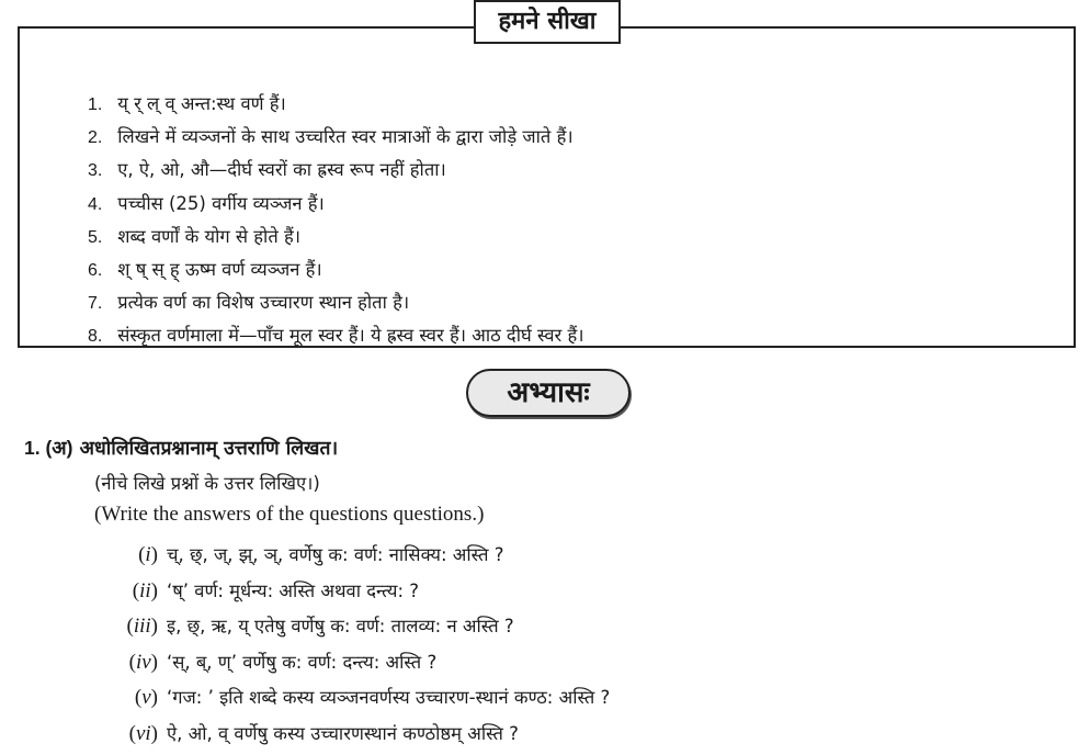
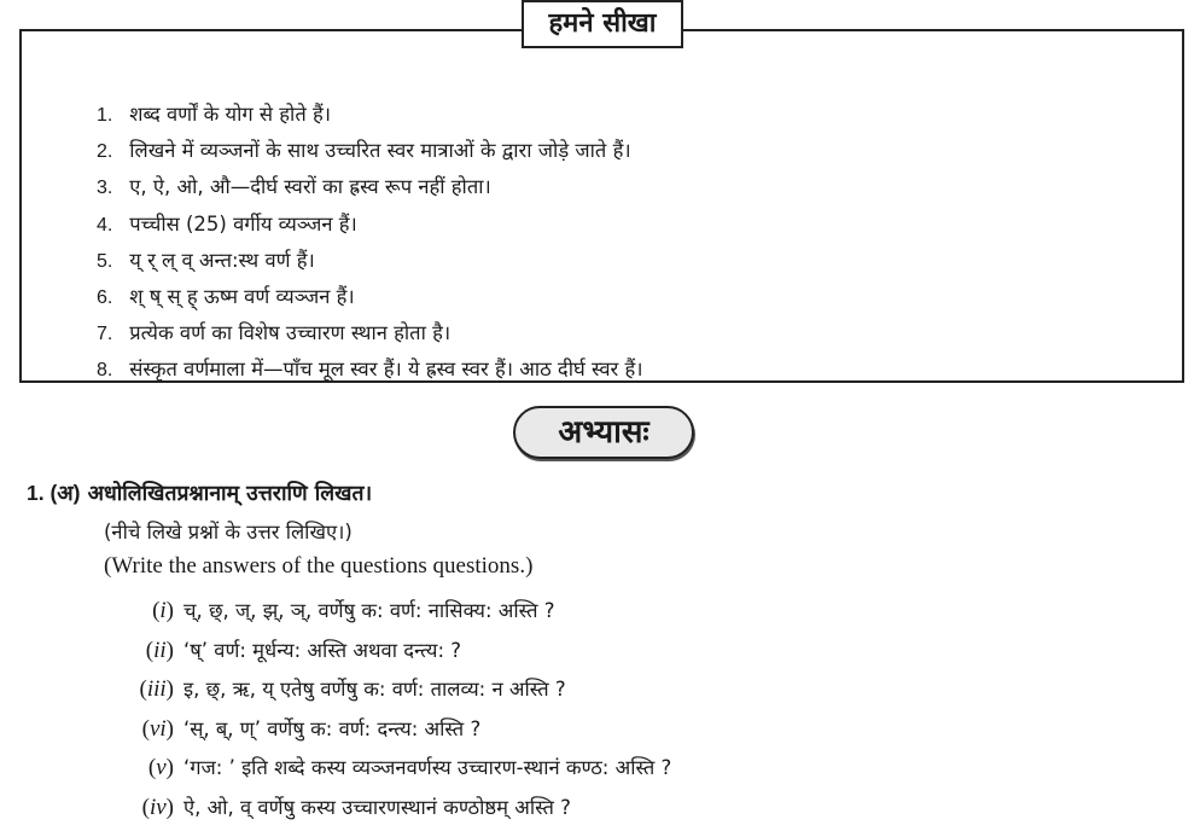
- 1. य् र् ल् व् अन्त:स्थ वर्ण हैं।
+ 1. शब्द वर्णों के योग से होते हैं।
  2. लिखने में व्यञ्जनों के साथ उच्चरित स्वर मात्राओं के द्वारा जोड़े जाते हैं।
  3. ए, ऐ, ओ, औ—दीर्घ स्वरों का ह्रस्व रूप नहीं होता।
  4. पच्चीस (25) वर्गीय व्यञ्जन हैं।
- 5. शब्द वर्णों के योग से होते हैं।
+ 5. य् र् ल् व् अन्त:स्थ वर्ण हैं।
  6. श् ष् स् ह् ऊष्म वर्ण व्यञ्जन हैं।
  7. प्रत्येक वर्ण का विशेष उच्चारण स्थान होता है।
  8. संस्कृत वर्णमाला में—पाँच मूल स्वर हैं। ये ह्रस्व स्वर हैं। आठ दीर्घ स्वर हैं।
  हमने सीखा
  अभ्यासः
  1. (अ) अधोलिखितप्रश्नानाम् उत्तराणि लिखत।
  (नीचे लिखे प्रश्नों के उत्तर लिखिए।)
  (Write the answers of the questions questions.)
  (i) च्, छ्, ज्, झ्, ञ्, वर्णेषु क: वर्ण: नासिक्य: अस्ति ?
  (ii) ‘ष्’ वर्ण: मूर्धन्य: अस्ति अथवा दन्त्य: ?
  (iii) इ, छ्, ऋ, य् एतेषु वर्णेषु क: वर्ण: तालव्य: न अस्ति ?
- (iv) ‘स्, ब्, ण्’ वर्णेषु क: वर्ण: दन्त्य: अस्ति ?
+ (vi) ‘स्, ब्, ण्’ वर्णेषु क: वर्ण: दन्त्य: अस्ति ?
  (v) ‘गज: ’ इति शब्दे कस्य व्यञ्जनवर्णस्य उच्चारण-स्थानं कण्ठ: अस्ति ?
- (vi) ऐ, ओ, व् वर्णेषु कस्य उच्चारणस्थानं कण्ठोष्ठम् अस्ति ?
+ (iv) ऐ, ओ, व् वर्णेषु कस्य उच्चारणस्थानं कण्ठोष्ठम् अस्ति ?
